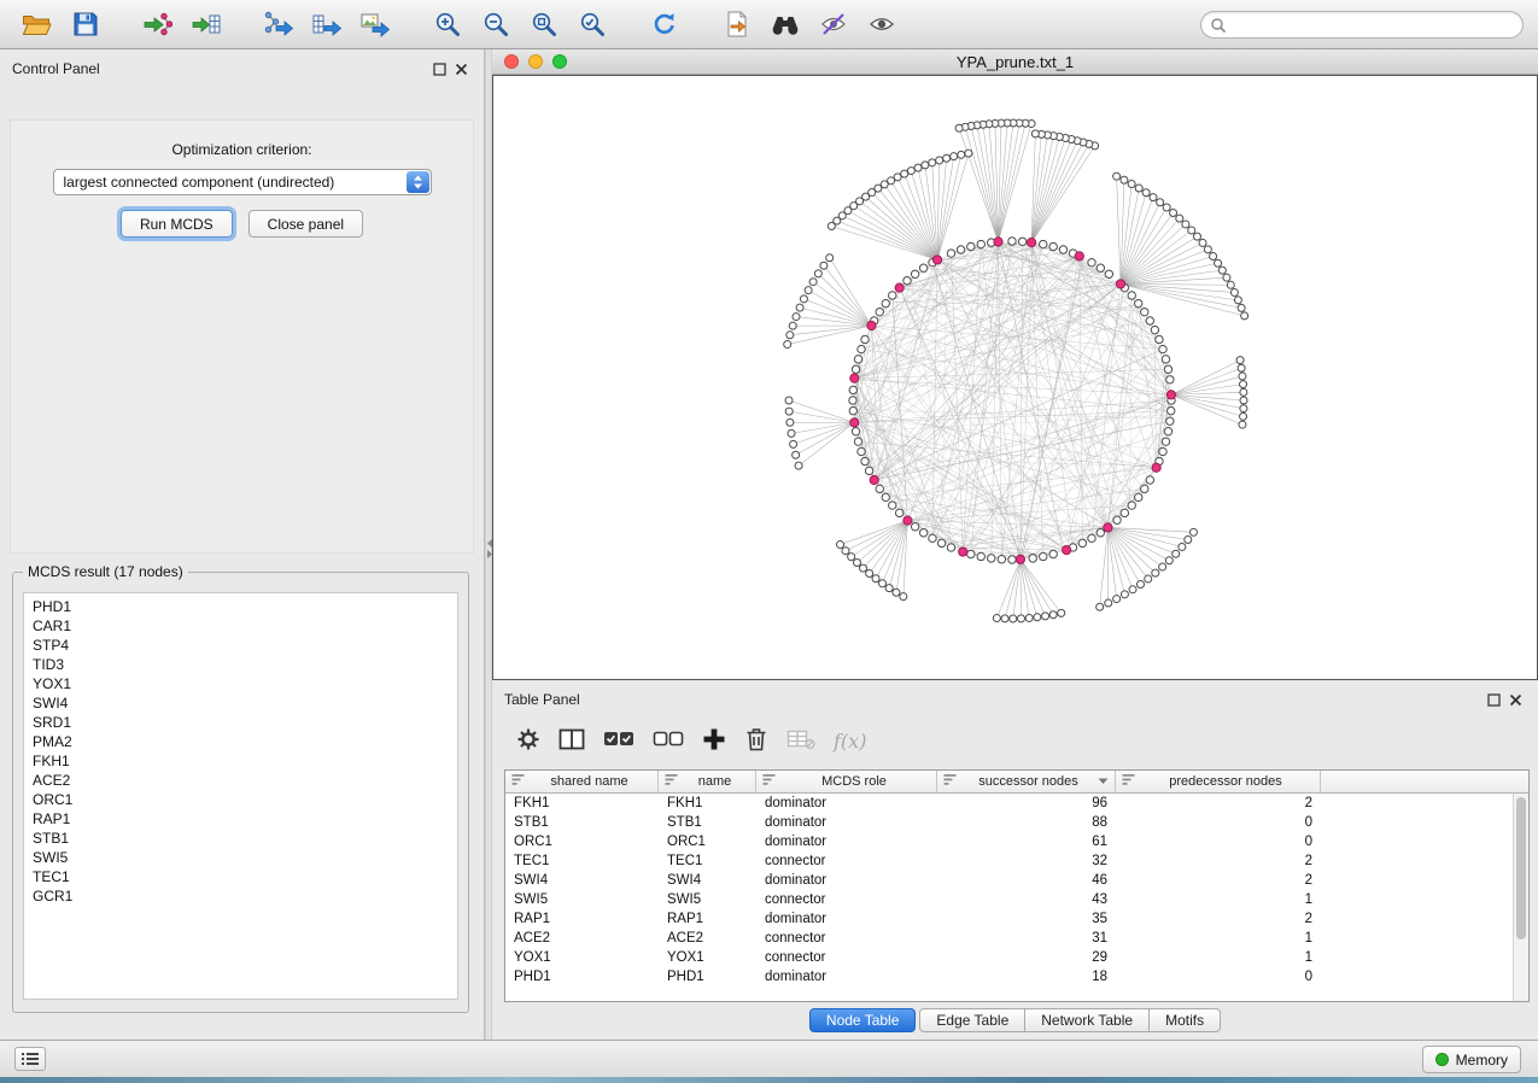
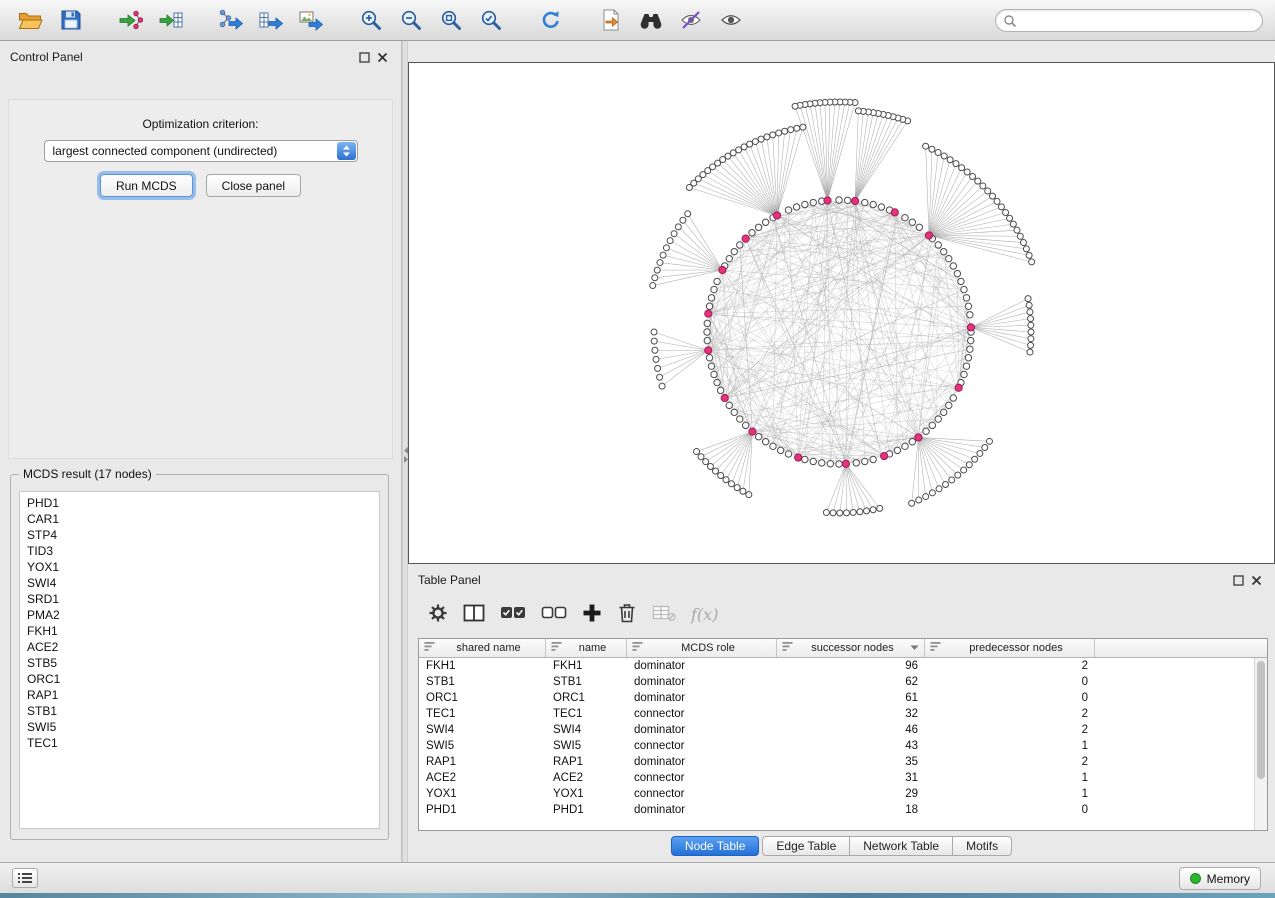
  Control Panel
  Optimization criterion:
  largest connected component (undirected)
  Run MCDS
  Close panel
  MCDS result (17 nodes)
  PHD1
  CAR1
  STP4
  TID3
  YOX1
  SWI4
  SRD1
  PMA2
  FKH1
  ACE2
+ STB5
  ORC1
  RAP1
  STB1
  SWI5
  TEC1
- GCR1
- YPA_prune.txt_1
  Table Panel
  f(x)
  shared name
  name
  MCDS role
  successor nodes
  predecessor nodes
  FKH1
  FKH1
  dominator
  96
  2
  STB1
  STB1
  dominator
- 88
+ 62
  0
  ORC1
  ORC1
  dominator
  61
  0
  TEC1
  TEC1
  connector
  32
  2
  SWI4
  SWI4
  dominator
  46
  2
  SWI5
  SWI5
  connector
  43
  1
  RAP1
  RAP1
  dominator
  35
  2
  ACE2
  ACE2
  connector
  31
  1
  YOX1
  YOX1
  connector
  29
  1
  PHD1
  PHD1
  dominator
  18
  0
  Node Table
  Edge Table
  Network Table
  Motifs
  Memory
